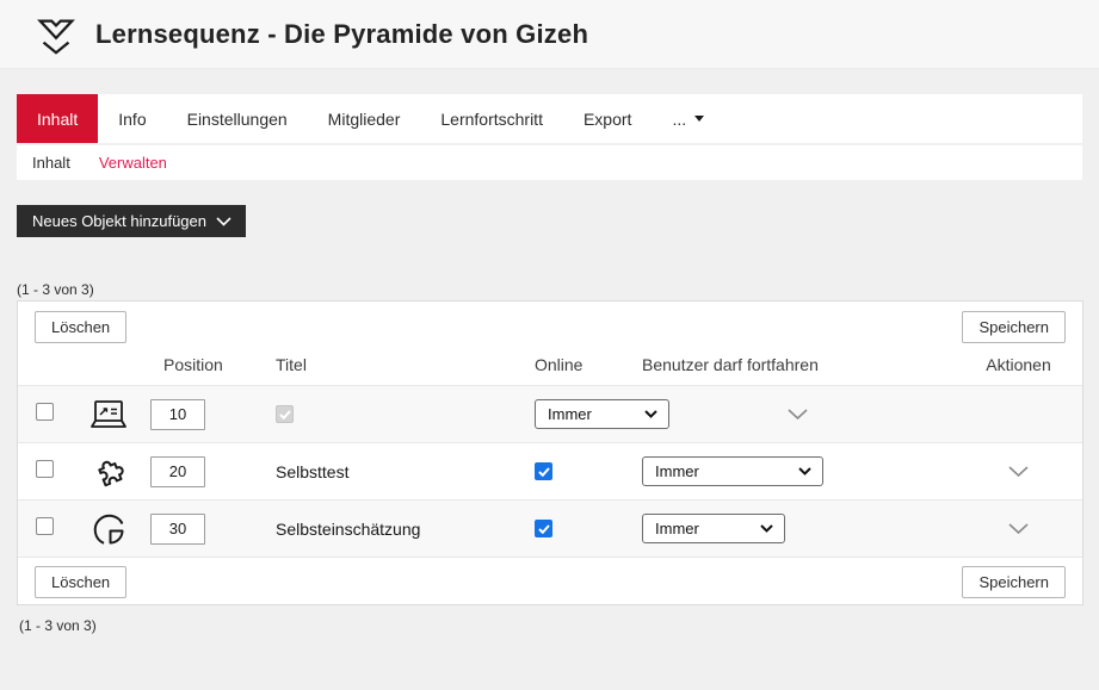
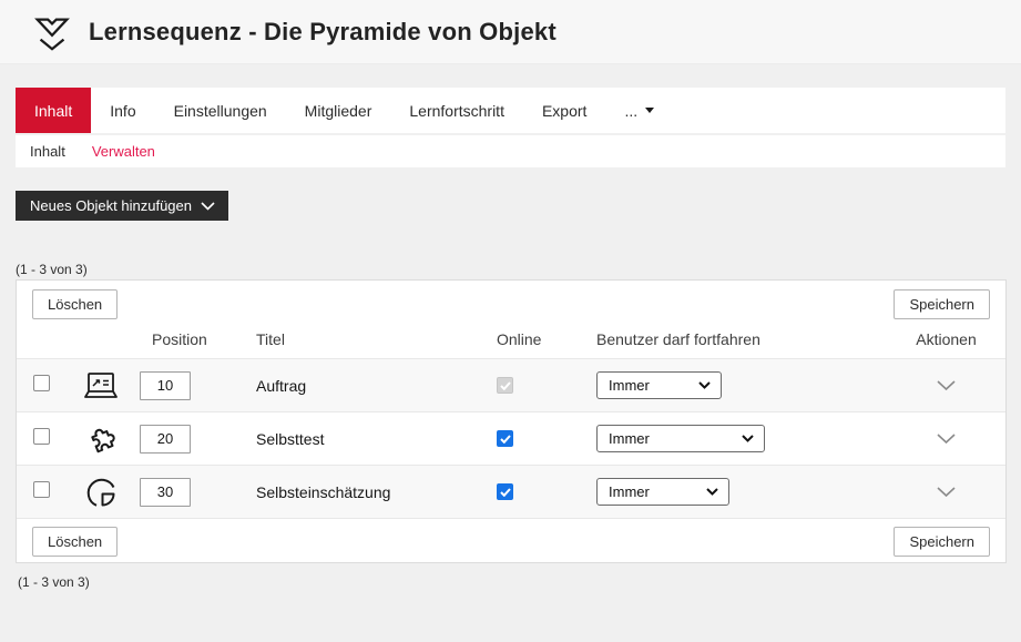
- Lernsequenz - Die Pyramide von Gizeh
+ Lernsequenz - Die Pyramide von Objekt
  Inhalt
  Info
  Einstellungen
  Mitglieder
  Lernfortschritt
  Export
  ...
  Inhalt
  Verwalten
  Neues Objekt hinzufügen
  (1 - 3 von 3)
  Löschen
  Speichern
  Position
  Titel
  Online
  Benutzer darf fortfahren
  Aktionen
  10
+ Auftrag
  Immer
  20
  Selbsttest
  Immer
  30
  Selbsteinschätzung
  Immer
  Löschen
  Speichern
  (1 - 3 von 3)
